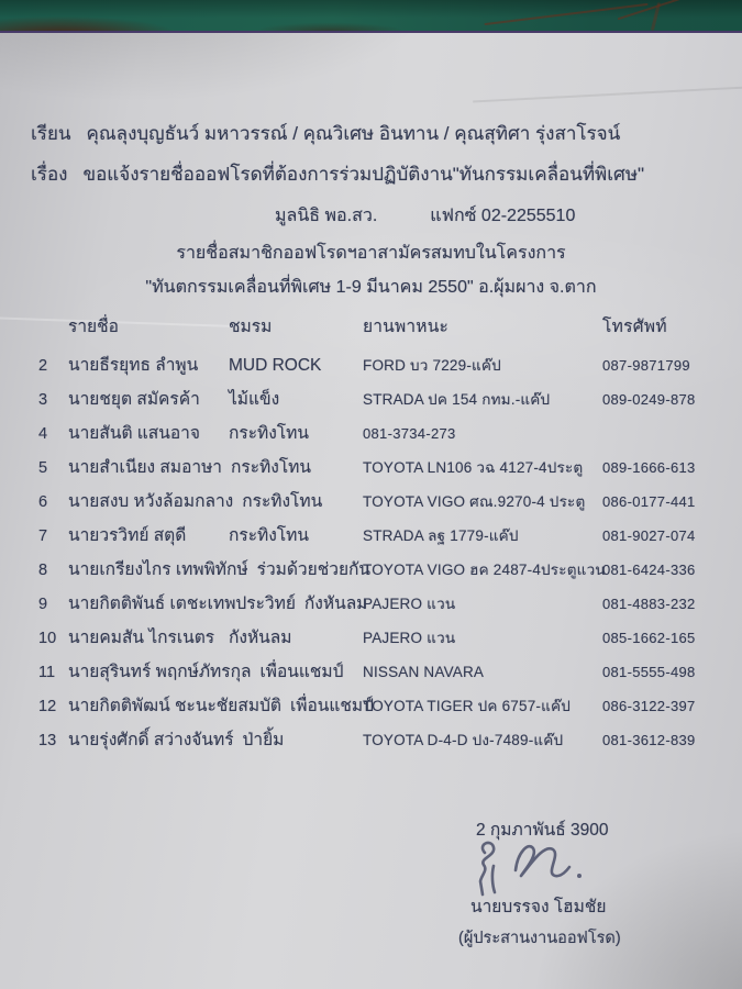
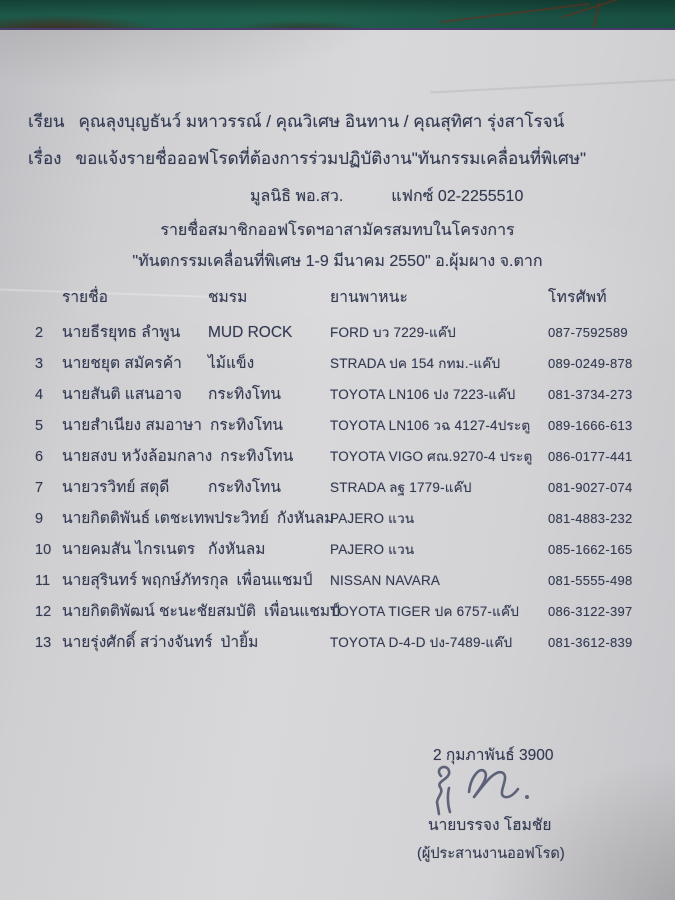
  เรียน คุณลุงบุญธันว์ มหาวรรณ์ / คุณวิเศษ อินทาน / คุณสุทิศา รุ่งสาโรจน์
  เรื่อง ขอแจ้งรายชื่อออฟโรดที่ต้องการร่วมปฏิบัติงาน"ทันกรรมเคลื่อนที่พิเศษ"
  มูลนิธิ พอ.สว. แฟกซ์ 02-2255510
  รายชื่อสมาชิกออฟโรดฯอาสามัครสมทบในโครงการ
  "ทันตกรรมเคลื่อนที่พิเศษ 1-9 มีนาคม 2550" อ.ผุ้มผาง จ.ตาก
  รายชื่อ ชมรม
  ยานพาหนะ
  โทรศัพท์
  2
  นายธีรยุทธ ลำพูน MUD ROCK
  FORD บว 7229-แค๊ป
- 087-9871799
+ 087-7592589
  3
  นายชยุต สมัครค้า ไม้แข็ง
  STRADA ปค 154 กทม.-แค๊ป
  089-0249-878
  4
  นายสันติ แสนอาจ กระทิงโทน
+ TOYOTA LN106 ปง 7223-แค๊ป
  081-3734-273
  5
  นายสำเนียง สมอาษา กระทิงโทน
  TOYOTA LN106 วฉ 4127-4ประตู
  089-1666-613
  6
  นายสงบ หวังล้อมกลาง กระทิงโทน
  TOYOTA VIGO ศณ.9270-4 ประตู
  086-0177-441
  7
  นายวรวิทย์ สตุดี กระทิงโทน
  STRADA ลฐ 1779-แค๊ป
  081-9027-074
- 8
- นายเกรียงไกร เทพพิทักษ์ ร่วมด้วยช่วยกัน
- TOYOTA VIGO ฮค 2487-4ประตูแวน
- 081-6424-336
  9
  นายกิตติพันธ์ เตชะเทพประวิทย์ กังหันลม
  PAJERO แวน
  081-4883-232
  10
  นายคมสัน ไกรเนตร กังหันลม
  PAJERO แวน
  085-1662-165
  11
  นายสุรินทร์ พฤกษ์ภัทรกุล เพื่อนแชมป์
  NISSAN NAVARA
  081-5555-498
  12
  นายกิตติพัฒน์ ชะนะชัยสมบัติ เพื่อนแชมป์
  TOYOTA TIGER ปค 6757-แค๊ป
  086-3122-397
  13
  นายรุ่งศักดิ์ สว่างจันทร์ ป่ายิ้ม
  TOYOTA D-4-D ปง-7489-แค๊ป
  081-3612-839
  2 กุมภาพันธ์ 3900
  นายบรรจง โฮมชัย
  (ผู้ประสานงานออฟโรด)
